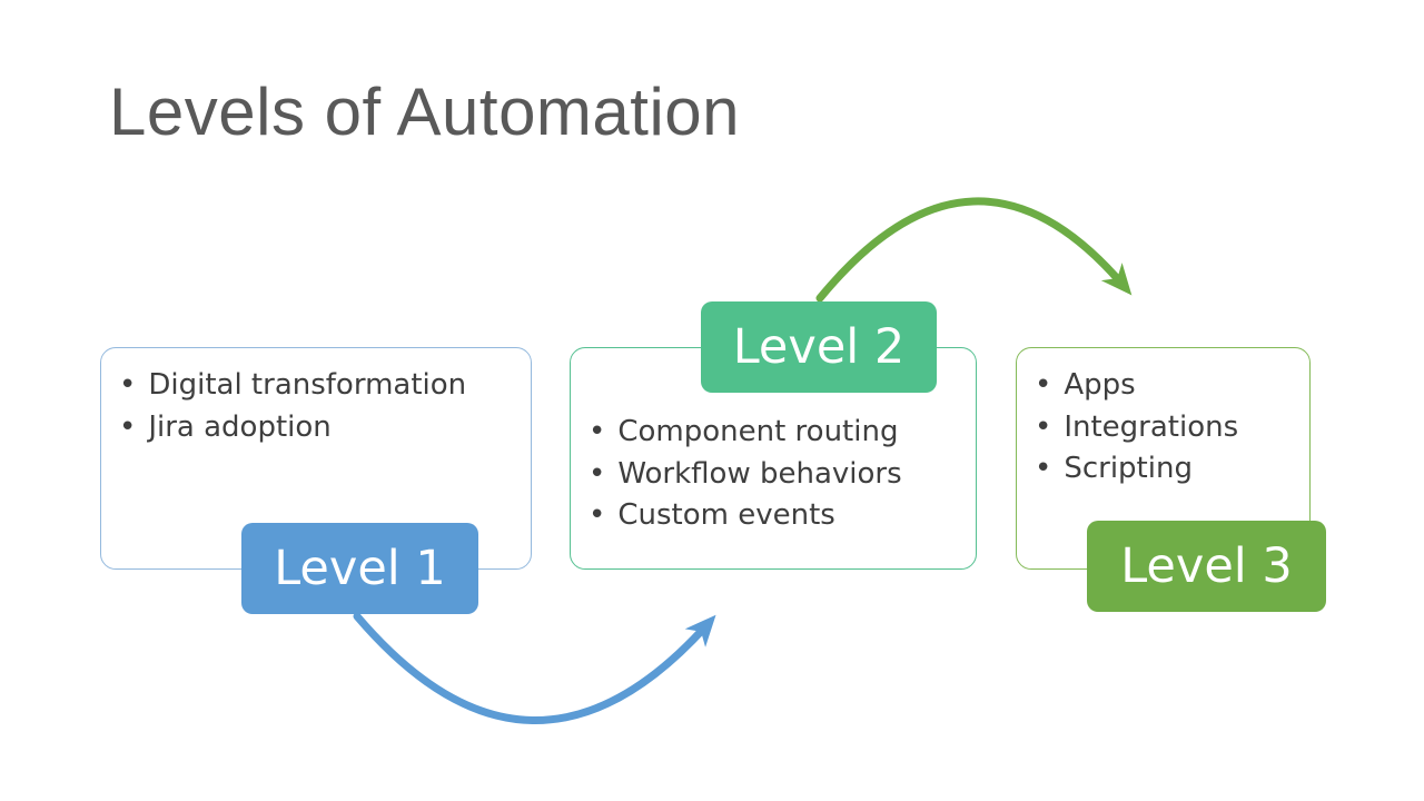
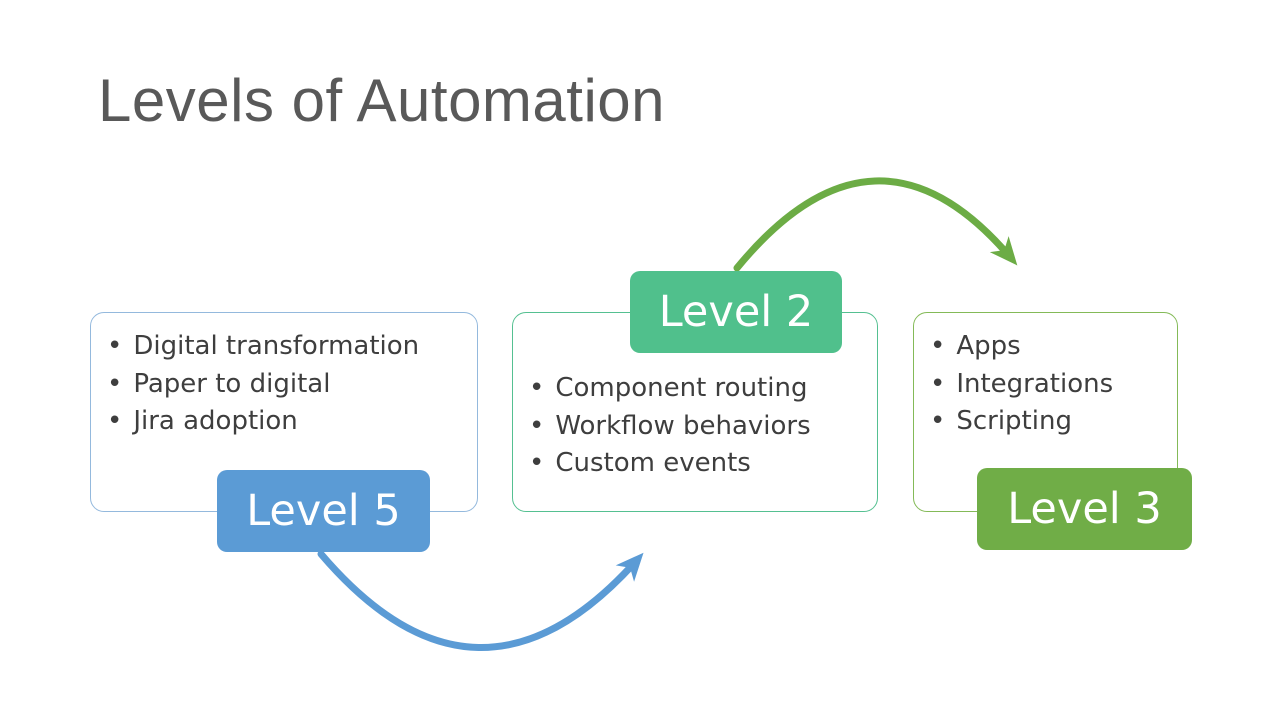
  Levels of Automation
  Digital transformation
+ Paper to digital
  Jira adoption
  Component routing
  Workflow behaviors
  Custom events
  Apps
  Integrations
  Scripting
- Level 1
+ Level 5
  Level 2
  Level 3
